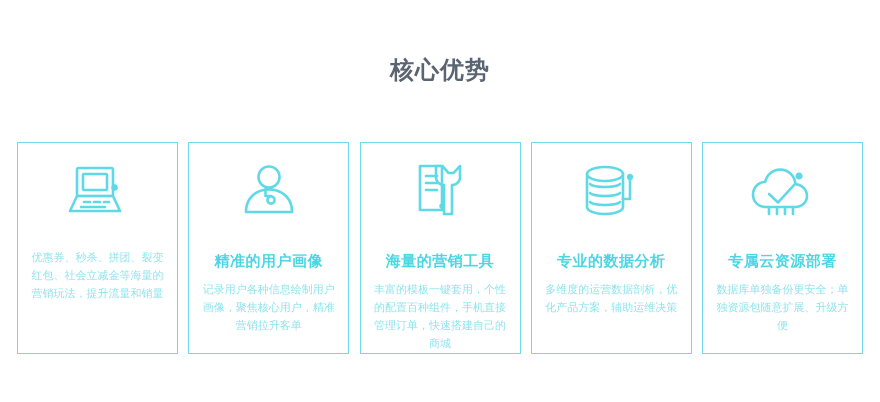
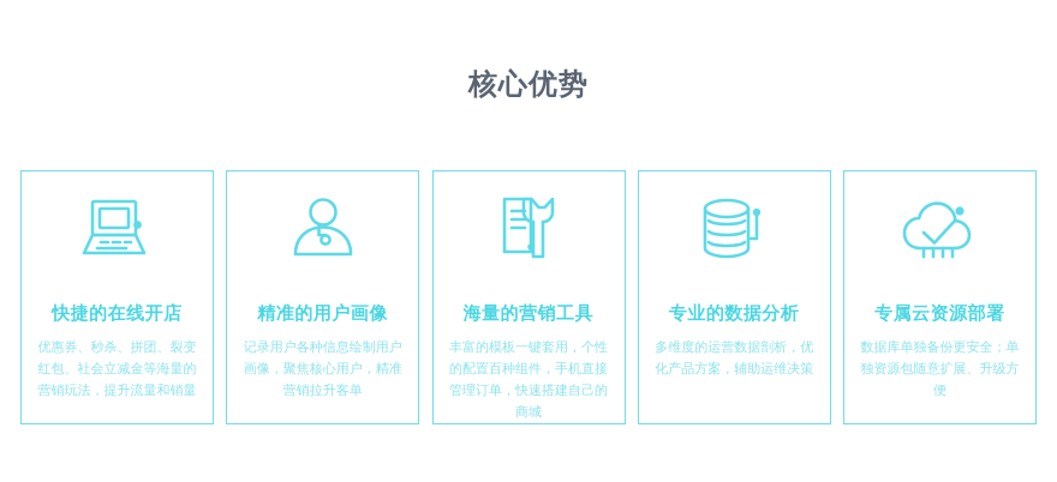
  核心优势
+ 快捷的在线开店
  优惠券、秒杀、拼团、裂变红包、社会立减金等海量的营销玩法，提升流量和销量
  精准的用户画像
  记录用户各种信息绘制用户画像，聚焦核心用户，精准营销拉升客单
  海量的营销工具
  丰富的模板一键套用，个性的配置百种组件，手机直接管理订单，快速搭建自己的商城
  专业的数据分析
  多维度的运营数据剖析，优化产品方案，辅助运维决策
  专属云资源部署
  数据库单独备份更安全；单独资源包随意扩展、升级方便
